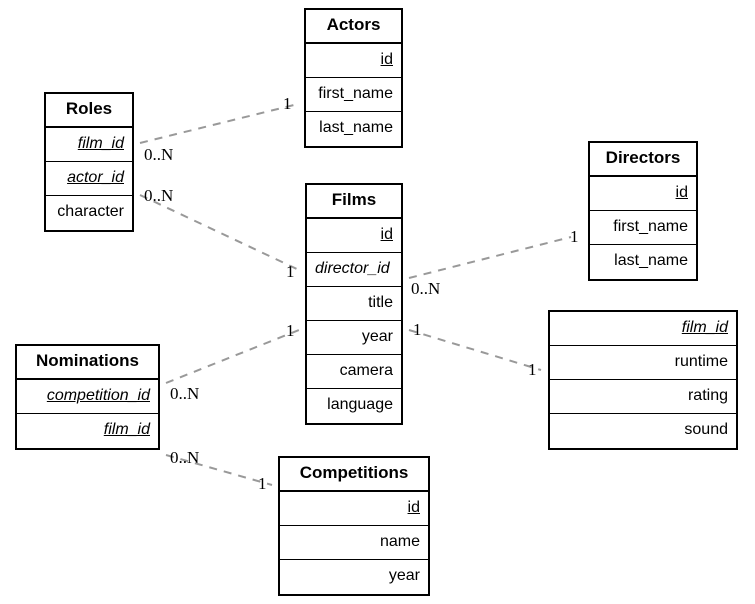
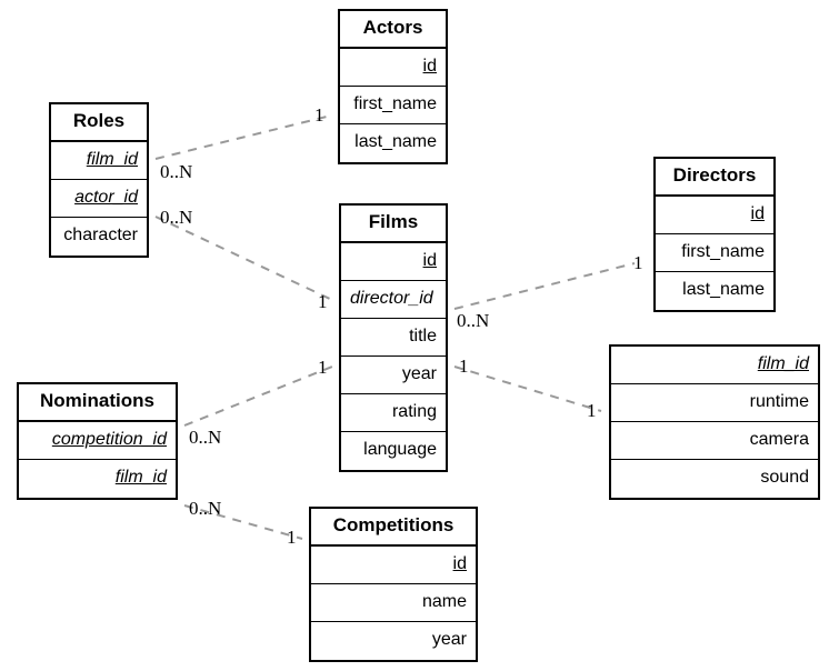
  Actors
  id
  first_name
  last_name
  Roles
  film_id
  actor_id
  character
  Films
  id
  director_id
  title
  year
- camera
+ rating
  language
  Directors
  id
  first_name
  last_name
  film_id
  runtime
- rating
+ camera
  sound
  Nominations
  competition_id
  film_id
  Competitions
  id
  name
  year
  0..N
  1
  0..N
  1
  0..N
  1
  1
  1
  0..N
  1
  0..N
  1
